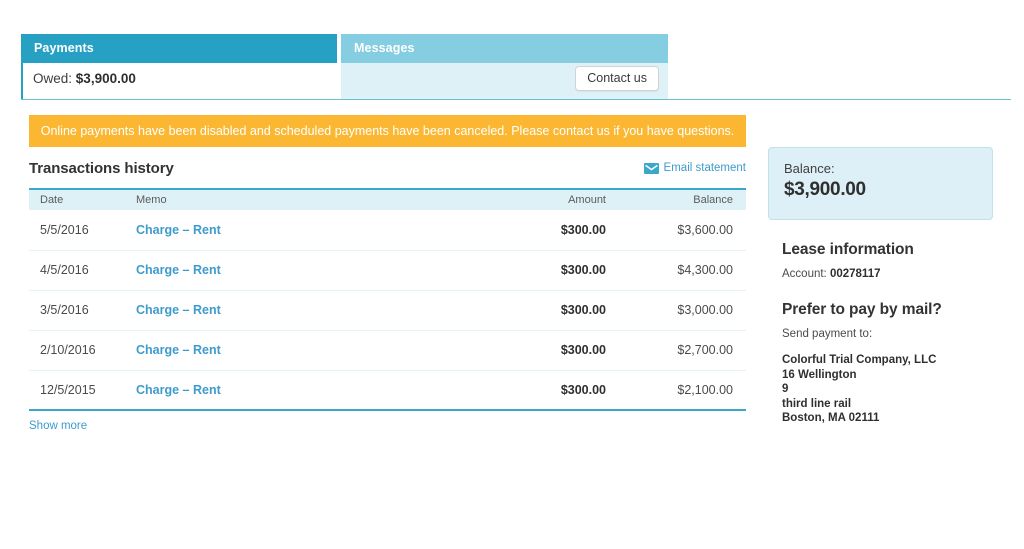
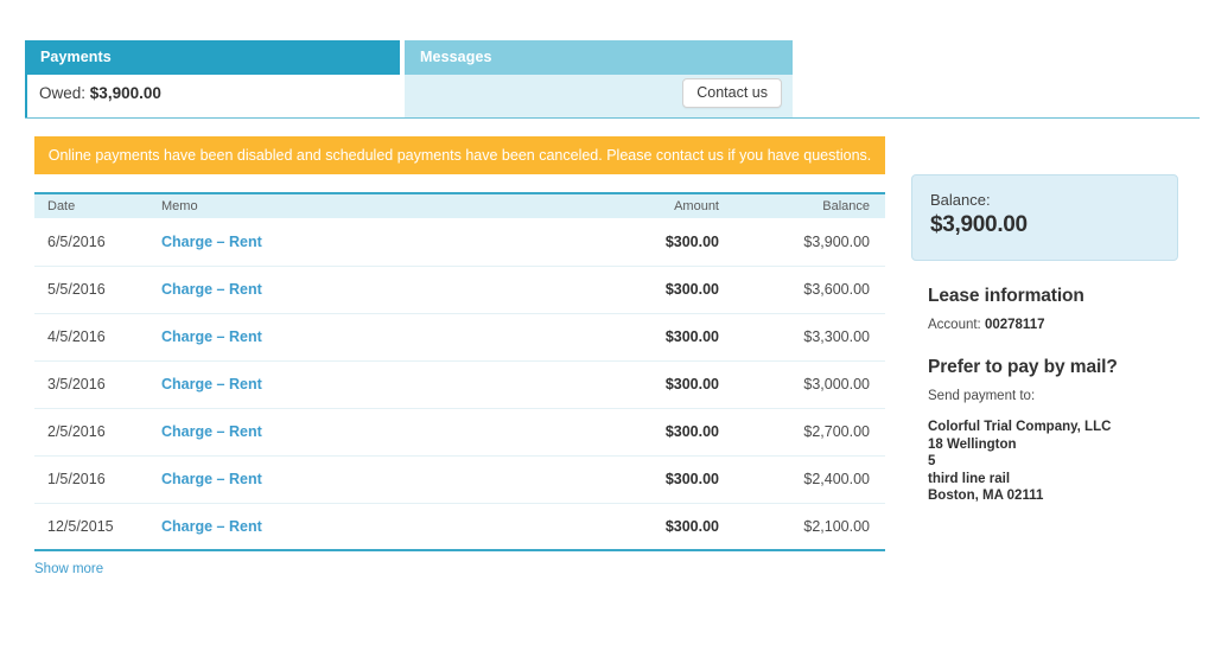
  Payments
  Owed: $3,900.00
  Messages
  Contact us
  Online payments have been disabled and scheduled payments have been canceled. Please contact us if you have questions.
- Transactions history
- Email statement
  Date	Memo	Amount	Balance
+ 6/5/2016	Charge – Rent	$300.00	$3,900.00
  5/5/2016	Charge – Rent	$300.00	$3,600.00
- 4/5/2016	Charge – Rent	$300.00	$4,300.00
+ 4/5/2016	Charge – Rent	$300.00	$3,300.00
  3/5/2016	Charge – Rent	$300.00	$3,000.00
- 2/10/2016	Charge – Rent	$300.00	$2,700.00
+ 2/5/2016	Charge – Rent	$300.00	$2,700.00
+ 1/5/2016	Charge – Rent	$300.00	$2,400.00
  12/5/2015	Charge – Rent	$300.00	$2,100.00
  Show more
  Balance:
  $3,900.00
  Lease information
  Account: 00278117
  Prefer to pay by mail?
  Send payment to:
  Colorful Trial Company, LLC
- 16 Wellington
+ 18 Wellington
- 9
+ 5
  third line rail
  Boston, MA 02111
